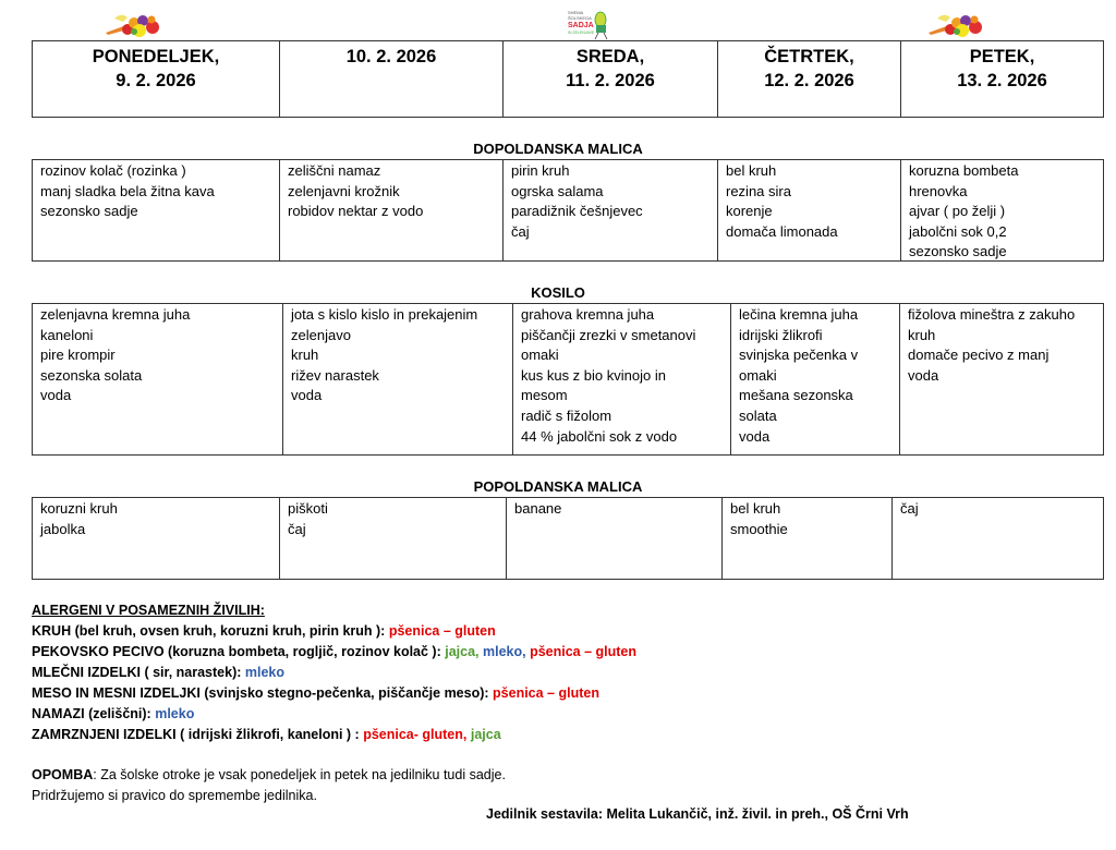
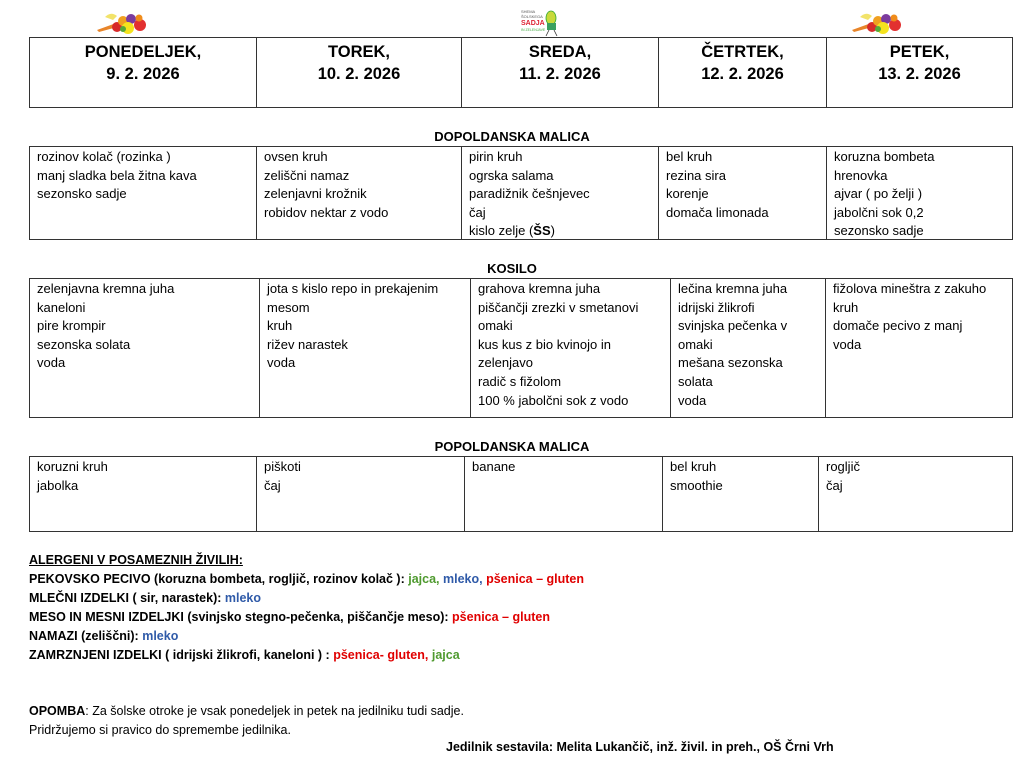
  PONEDELJEK,
  9. 2. 2026
+ TOREK,
  10. 2. 2026
  SREDA,
  11. 2. 2026
  ČETRTEK,
  12. 2. 2026
  PETEK,
  13. 2. 2026
  DOPOLDANSKA MALICA
  rozinov kolač (rozinka )
  manj sladka bela žitna kava
  sezonsko sadje
+ ovsen kruh
  zeliščni namaz
  zelenjavni krožnik
  robidov nektar z vodo
  pirin kruh
  ogrska salama
  paradižnik češnjevec
  čaj
+ kislo zelje (ŠS)
  bel kruh
  rezina sira
  korenje
  domača limonada
  koruzna bombeta
  hrenovka
  ajvar ( po želji )
  jabolčni sok 0,2
  sezonsko sadje
  KOSILO
  zelenjavna kremna juha
  kaneloni
  pire krompir
  sezonska solata
  voda
- jota s kislo kislo in prekajenim
+ jota s kislo repo in prekajenim
- zelenjavo
+ mesom
  kruh
  rižev narastek
  voda
  grahova kremna juha
  piščančji zrezki v smetanovi
  omaki
  kus kus z bio kvinojo in
- mesom
+ zelenjavo
  radič s fižolom
- 44 % jabolčni sok z vodo
+ 100 % jabolčni sok z vodo
  lečina kremna juha
  idrijski žlikrofi
  svinjska pečenka v
  omaki
  mešana sezonska
  solata
  voda
  fižolova mineštra z zakuho
  kruh
  domače pecivo z manj
  voda
  POPOLDANSKA MALICA
  koruzni kruh
  jabolka
  piškoti
  čaj
  banane
  bel kruh
  smoothie
+ rogljič
  čaj
  ALERGENI V POSAMEZNIH ŽIVILIH:
- KRUH (bel kruh, ovsen kruh, koruzni kruh, pirin kruh ): pšenica – gluten
  PEKOVSKO PECIVO (koruzna bombeta, rogljič, rozinov kolač ): jajca, mleko, pšenica – gluten
  MLEČNI IZDELKI ( sir, narastek): mleko
  MESO IN MESNI IZDELJKI (svinjsko stegno-pečenka, piščančje meso): pšenica – gluten
  NAMAZI (zeliščni): mleko
  ZAMRZNJENI IZDELKI ( idrijski žlikrofi, kaneloni ) : pšenica- gluten, jajca
  OPOMBA: Za šolske otroke je vsak ponedeljek in petek na jedilniku tudi sadje.
  Pridržujemo si pravico do spremembe jedilnika.
  Jedilnik sestavila: Melita Lukančič, inž. živil. in preh., OŠ Črni Vrh
